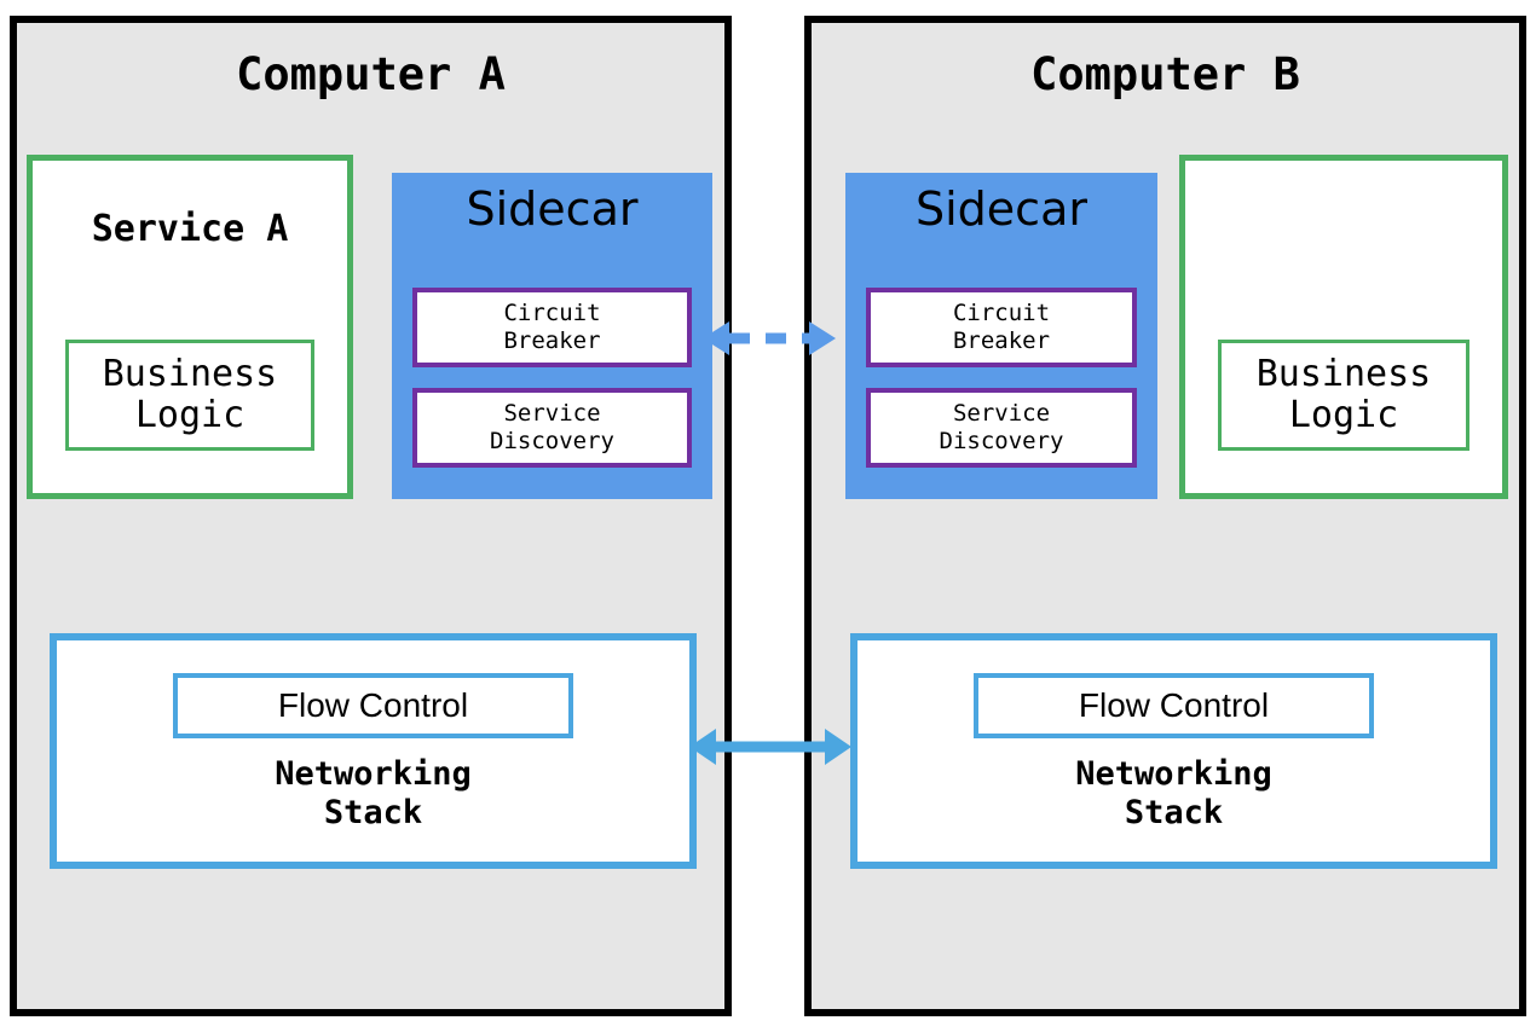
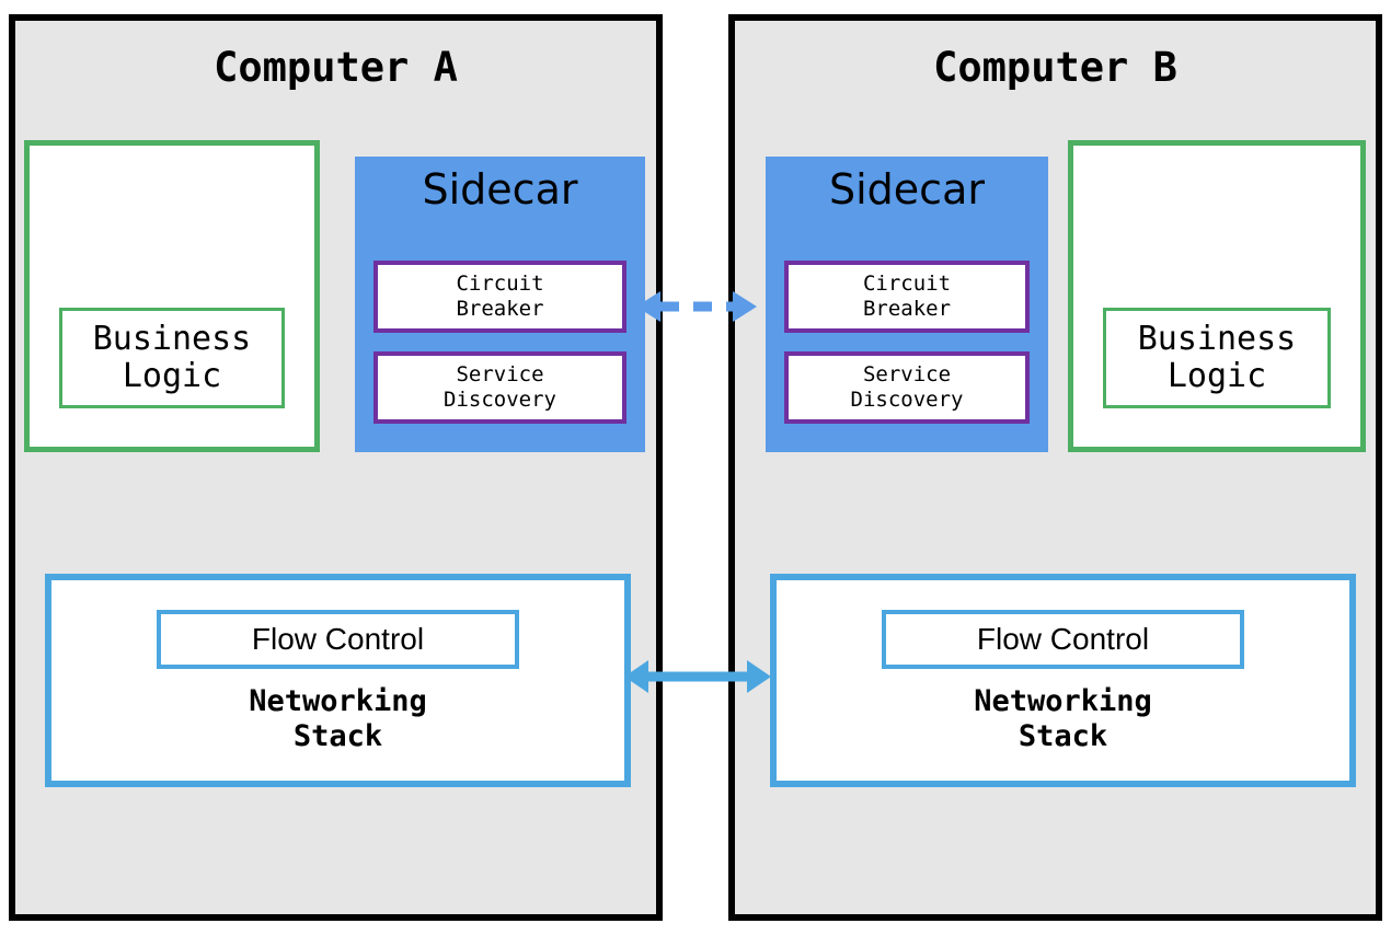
  Computer A
- Service A
  Business
  Logic
  Sidecar
  Circuit
  Breaker
  Service
  Discovery
  Flow Control
  Networking
  Stack
  Computer B
  Sidecar
  Circuit
  Breaker
  Service
  Discovery
  Business
  Logic
  Flow Control
  Networking
  Stack
